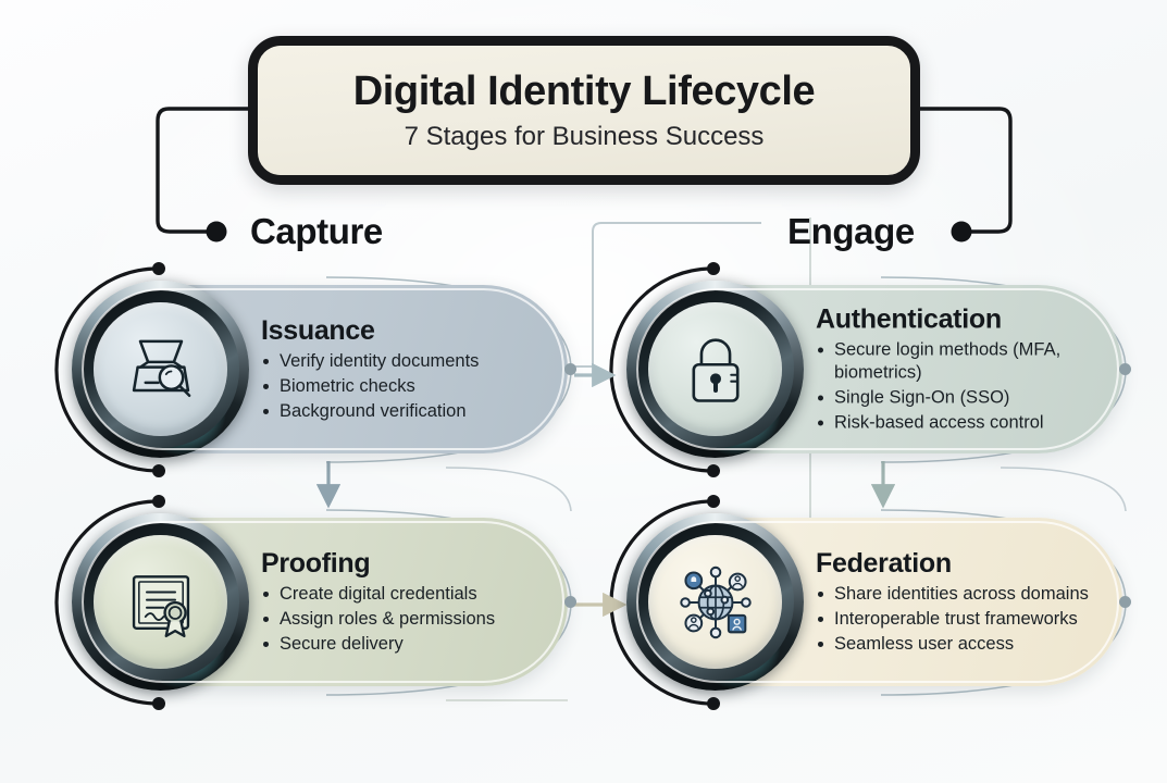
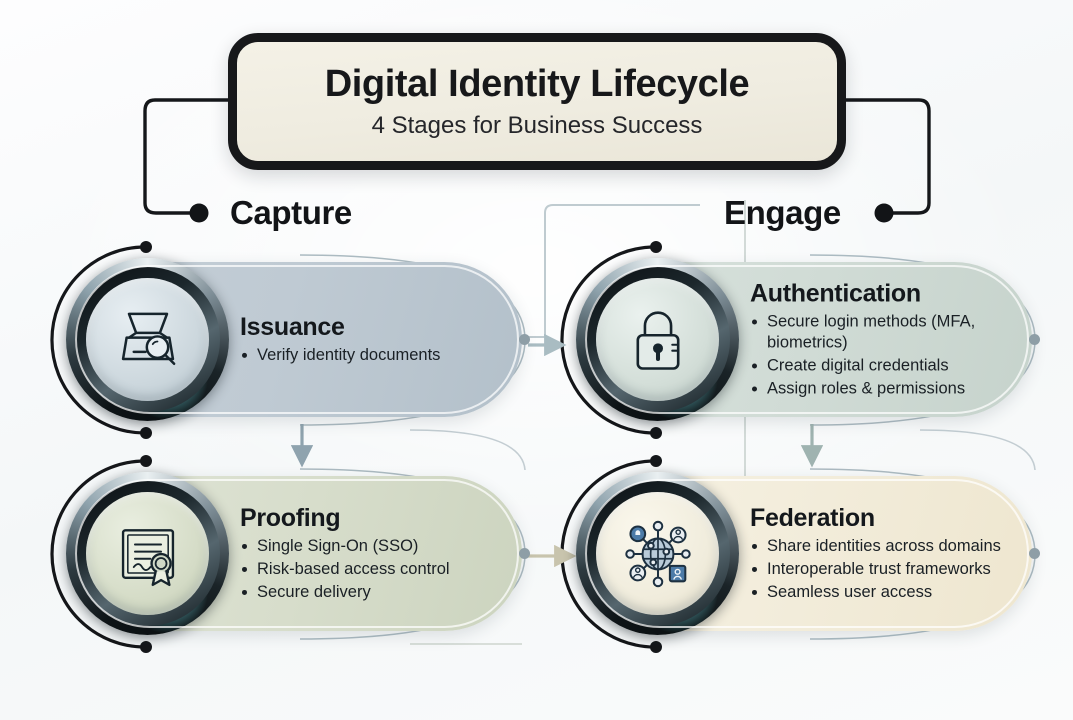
  Digital Identity Lifecycle
- 7 Stages for Business Success
+ 4 Stages for Business Success
  Capture
  Engage
  Issuance
  Verify identity documents
- Biometric checks
- Background verification
  Authentication
  Secure login methods (MFA, biometrics)
- Single Sign-On (SSO)
+ Create digital credentials
- Risk-based access control
+ Assign roles & permissions
  Proofing
- Create digital credentials
+ Single Sign-On (SSO)
- Assign roles & permissions
+ Risk-based access control
  Secure delivery
  Federation
  Share identities across domains
  Interoperable trust frameworks
  Seamless user access
